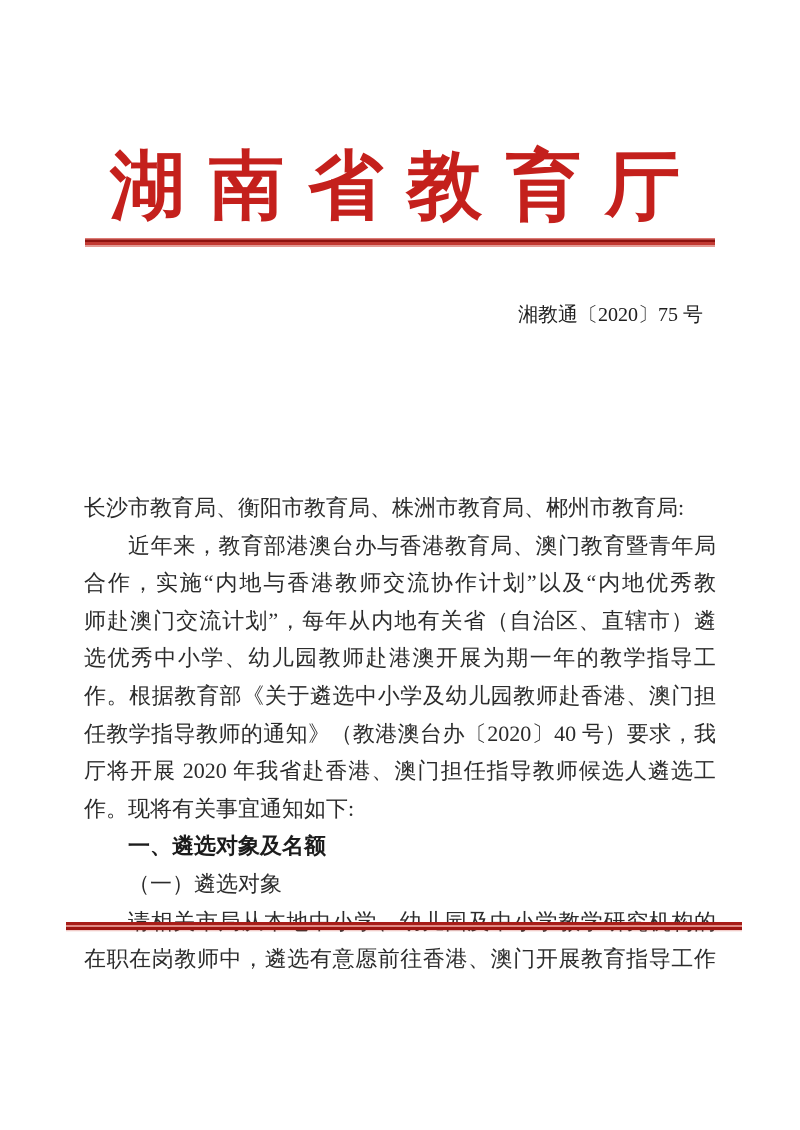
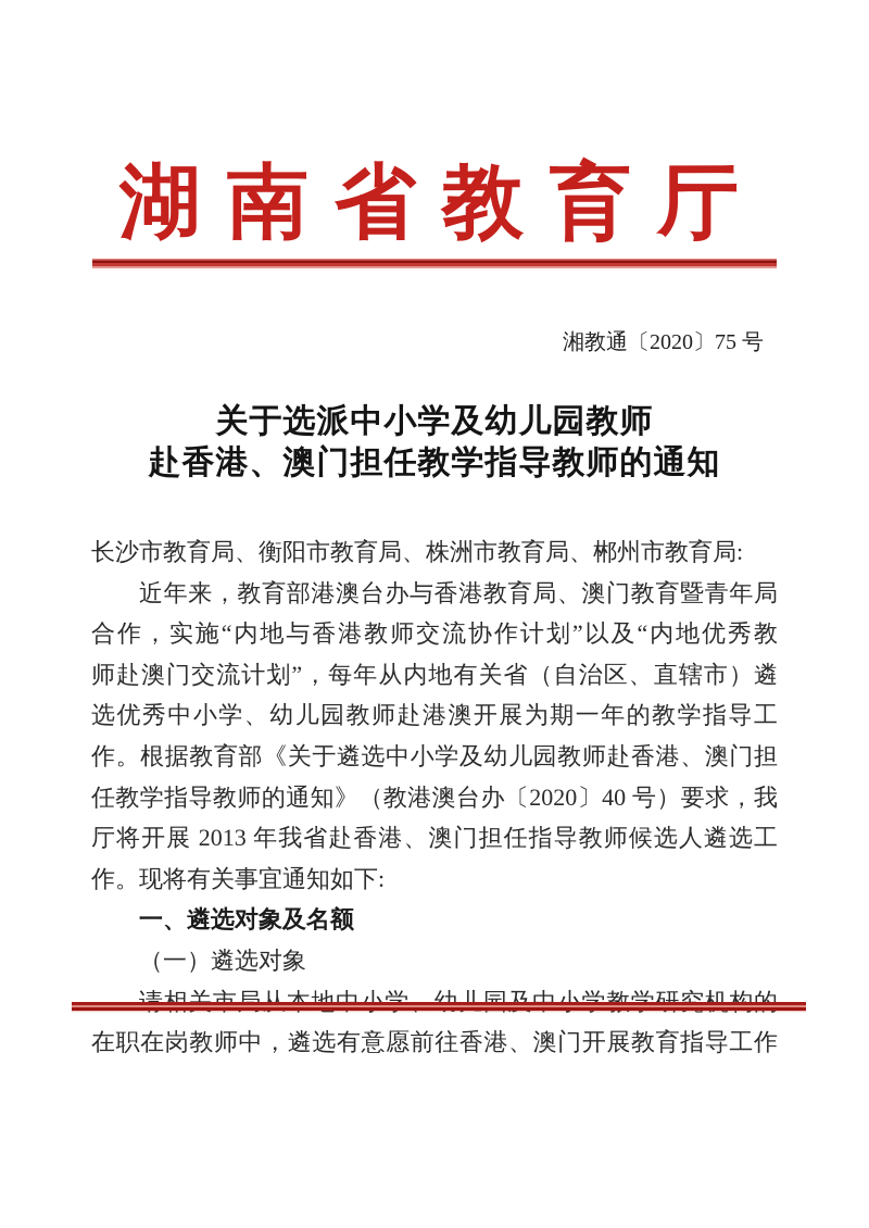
  湖南省教育厅
  湘教通〔2020〕75 号
+ 关于选派中小学及幼儿园教师
+ 赴香港、澳门担任教学指导教师的通知
  长沙市教育局、衡阳市教育局、株洲市教育局、郴州市教育局:
  近年来，教育部港澳台办与香港教育局、澳门教育暨青年局
  合作，实施“内地与香港教师交流协作计划”以及“内地优秀教
  师赴澳门交流计划”，每年从内地有关省（自治区、直辖市）遴
  选优秀中小学、幼儿园教师赴港澳开展为期一年的教学指导工
  作。根据教育部《关于遴选中小学及幼儿园教师赴香港、澳门担
  任教学指导教师的通知》（教港澳台办〔2020〕40 号）要求，我
- 厅将开展 2020 年我省赴香港、澳门担任指导教师候选人遴选工
+ 厅将开展 2013 年我省赴香港、澳门担任指导教师候选人遴选工
  作。现将有关事宜通知如下:
  一、遴选对象及名额
  （一）遴选对象
  在职在岗教师中，遴选有意愿前往香港、澳门开展教育指导工作
